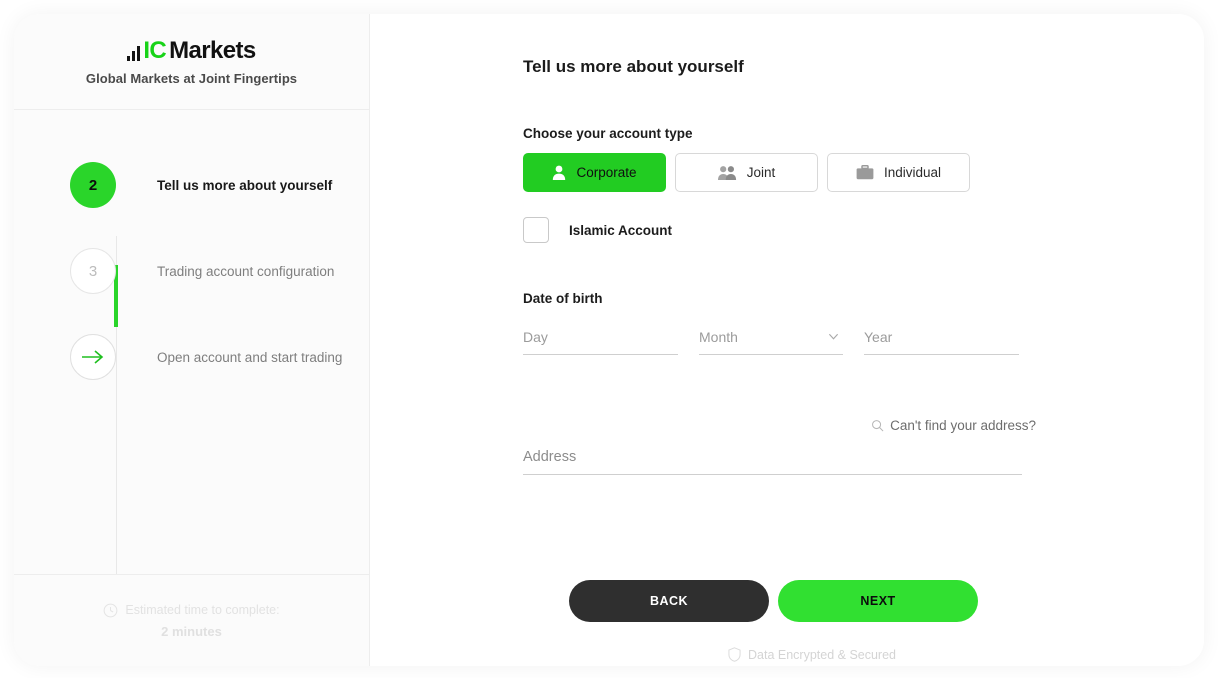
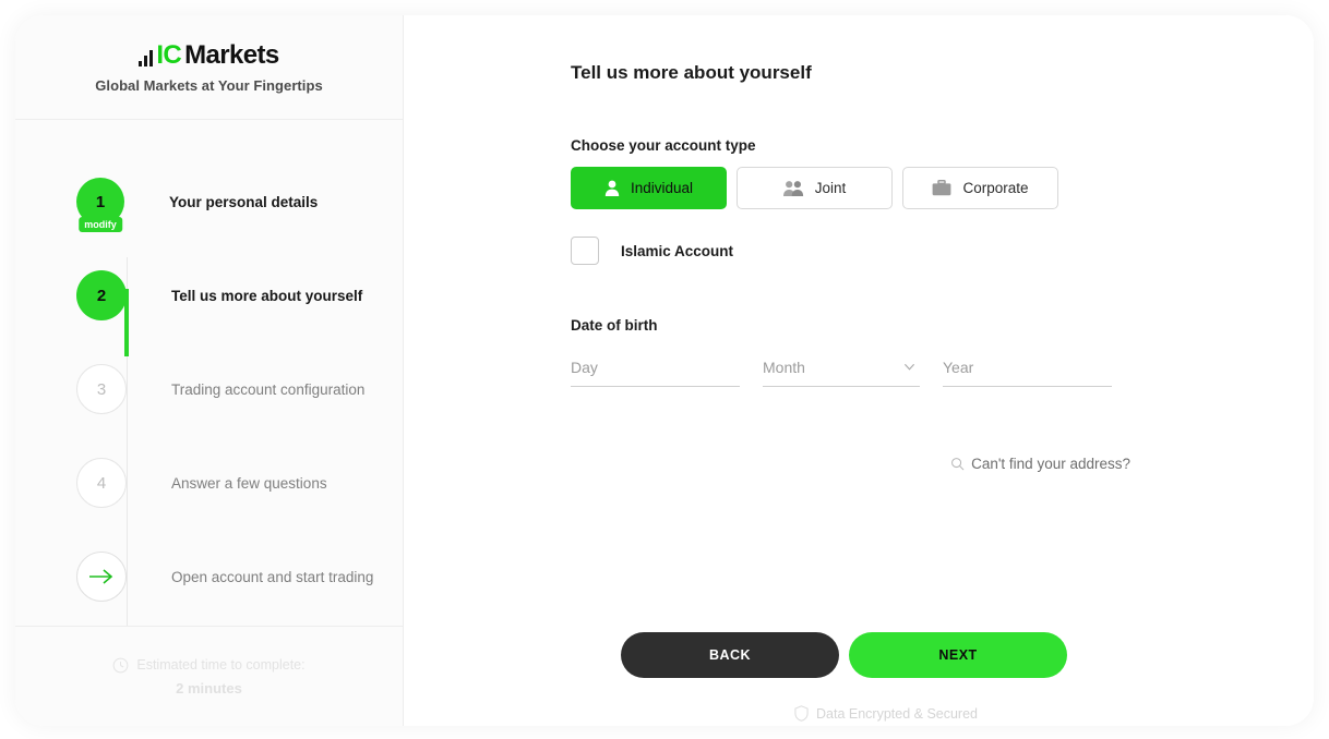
  IC
  Markets
- Global Markets at Joint Fingertips
+ Global Markets at Your Fingertips
+ 1
+ modify
+ Your personal details
  2
  Tell us more about yourself
  3
  Trading account configuration
+ 4
+ Answer a few questions
  Open account and start trading
  Estimated time to complete:
  2 minutes
  Tell us more about yourself
  Choose your account type
- Corporate
+ Individual
  Joint
- Individual
+ Corporate
  Islamic Account
  Date of birth
  Day
  Month
  Year
  Can't find your address?
- Address
  BACK
  NEXT
  Data Encrypted & Secured
